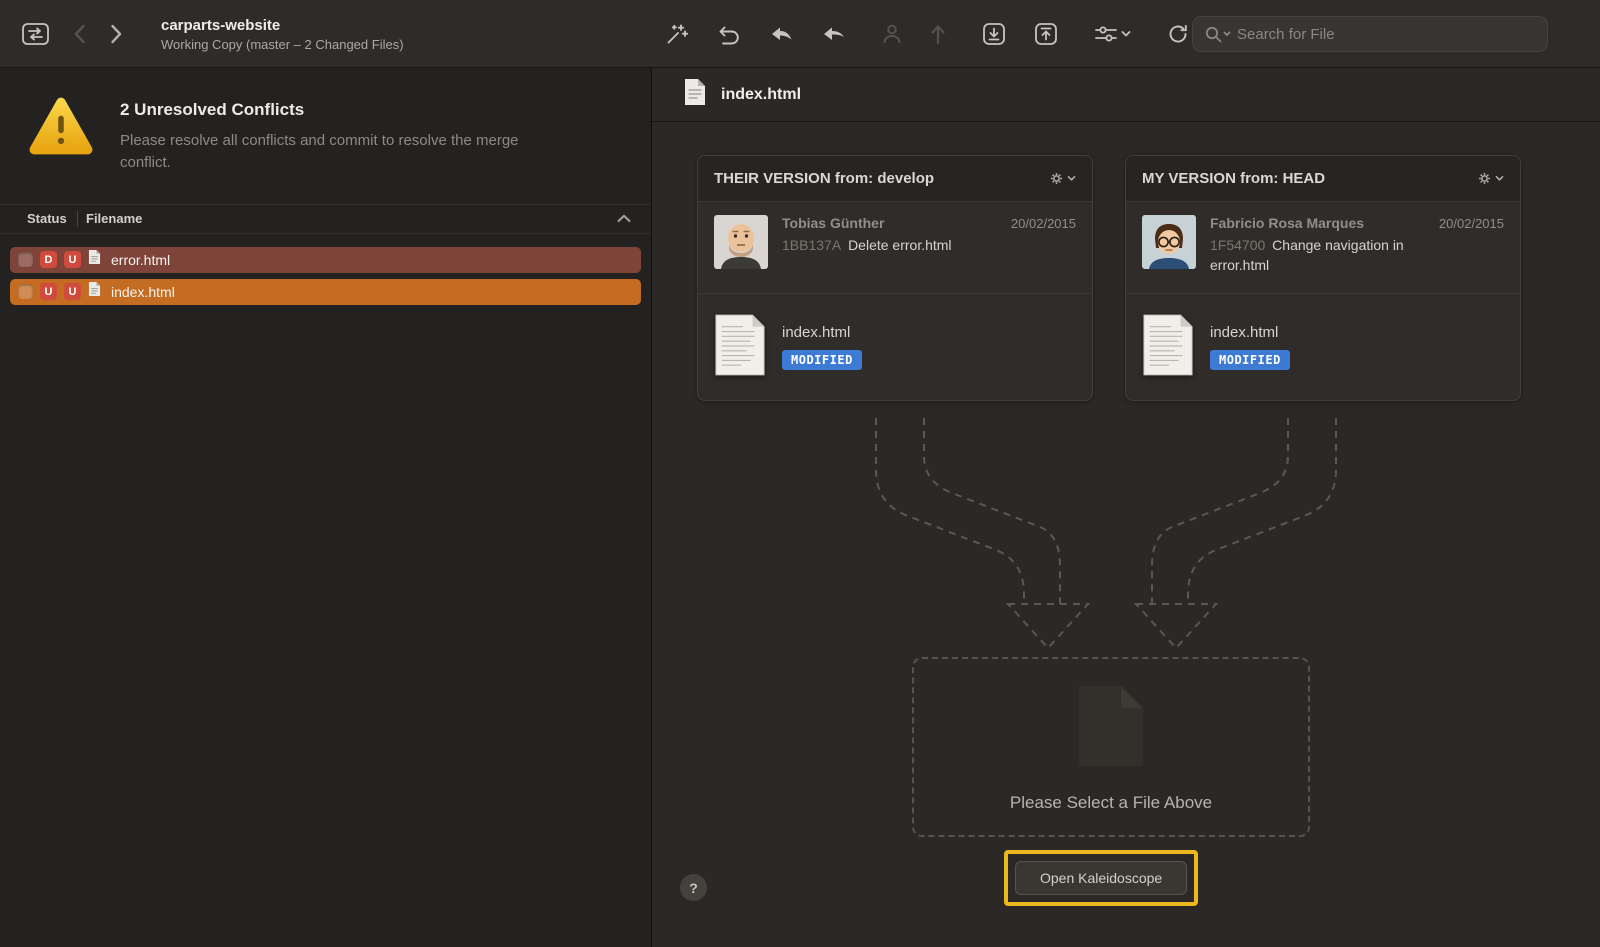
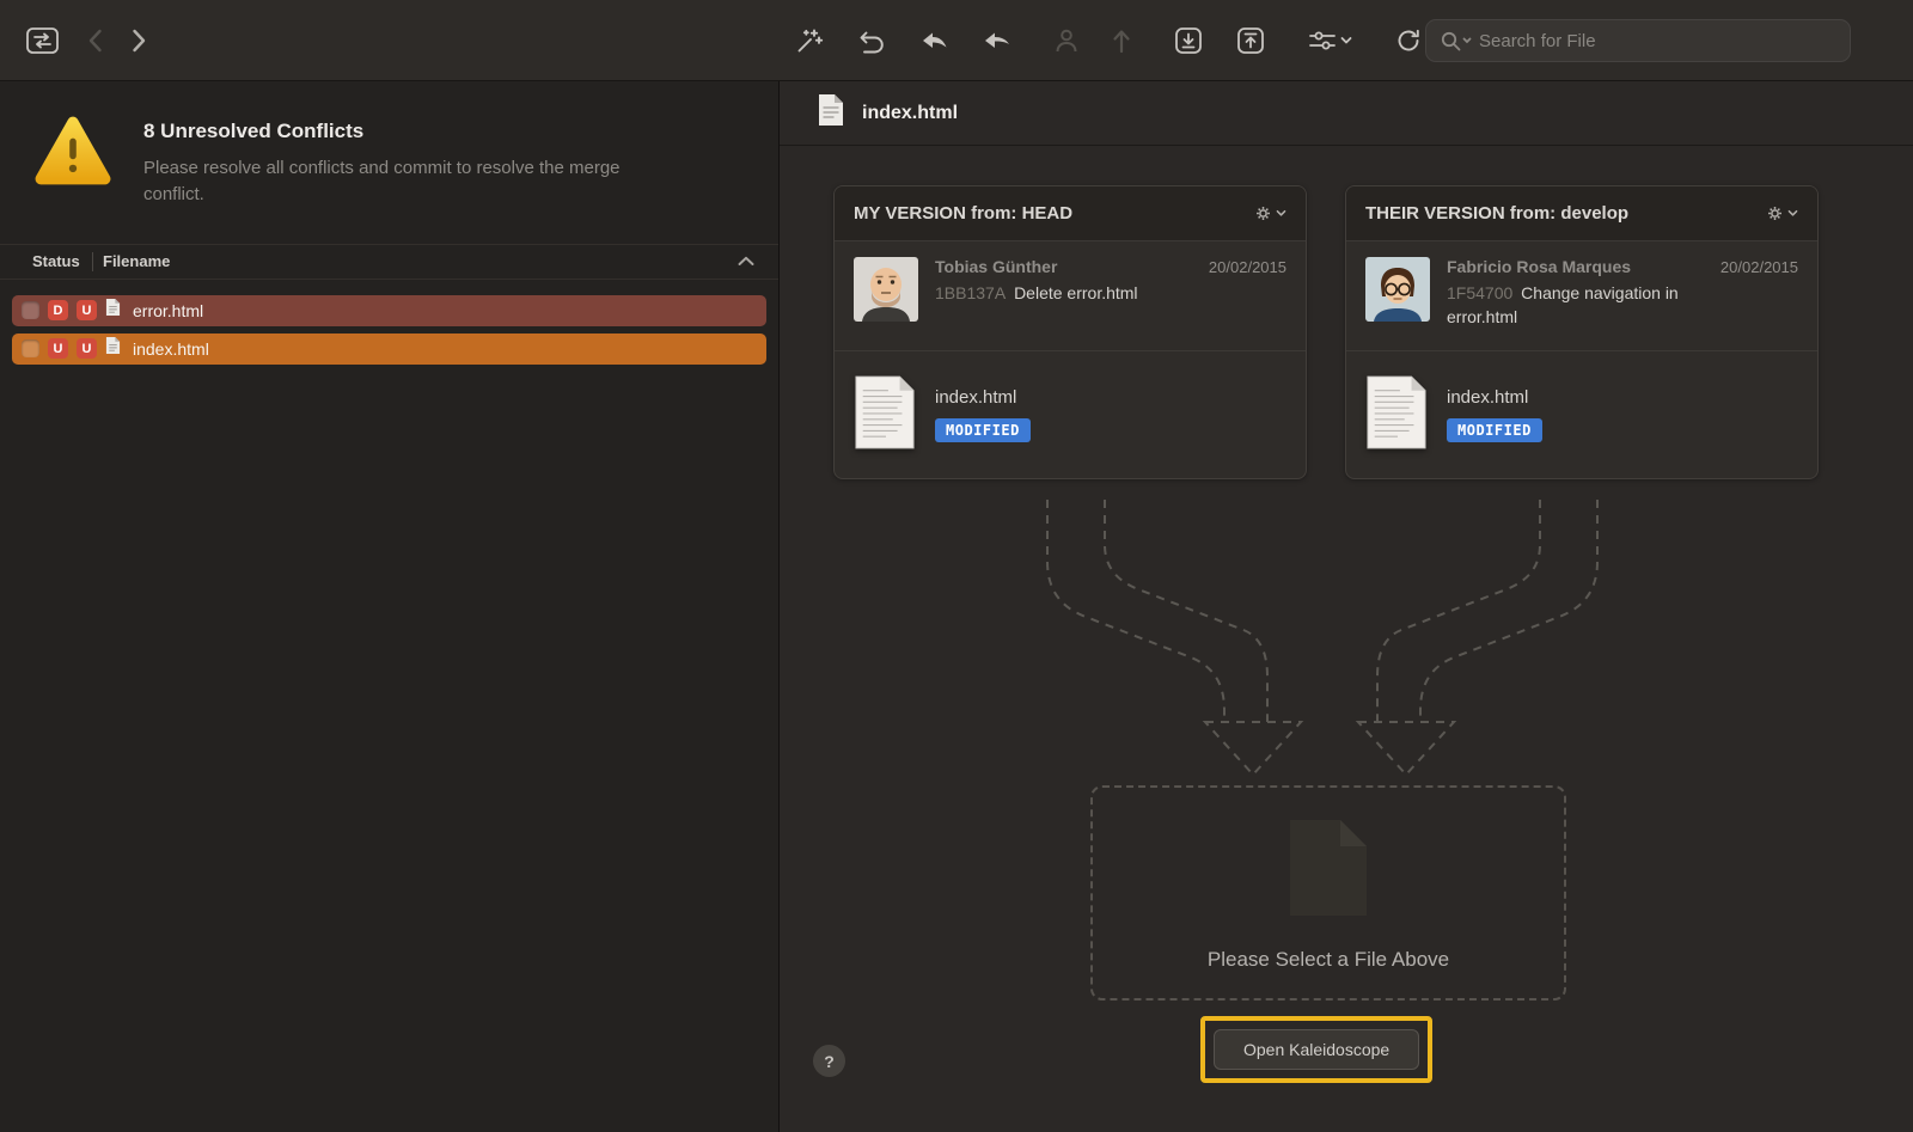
- carparts-website
- Working Copy (master – 2 Changed Files)
  Search for File
- 2 Unresolved Conflicts
+ 8 Unresolved Conflicts
  Please resolve all conflicts and commit to resolve the merge conflict.
  Status
  Filename
  D
  U
  error.html
  U
  U
  index.html
  index.html
- THEIR VERSION from: develop
+ MY VERSION from: HEAD
  Tobias Günther
  20/02/2015
  1BB137A Delete error.html
  index.html
  MODIFIED
- MY VERSION from: HEAD
+ THEIR VERSION from: develop
  Fabricio Rosa Marques
  20/02/2015
  1F54700 Change navigation in error.html
  index.html
  MODIFIED
  Please Select a File Above
  Open Kaleidoscope
  ?
